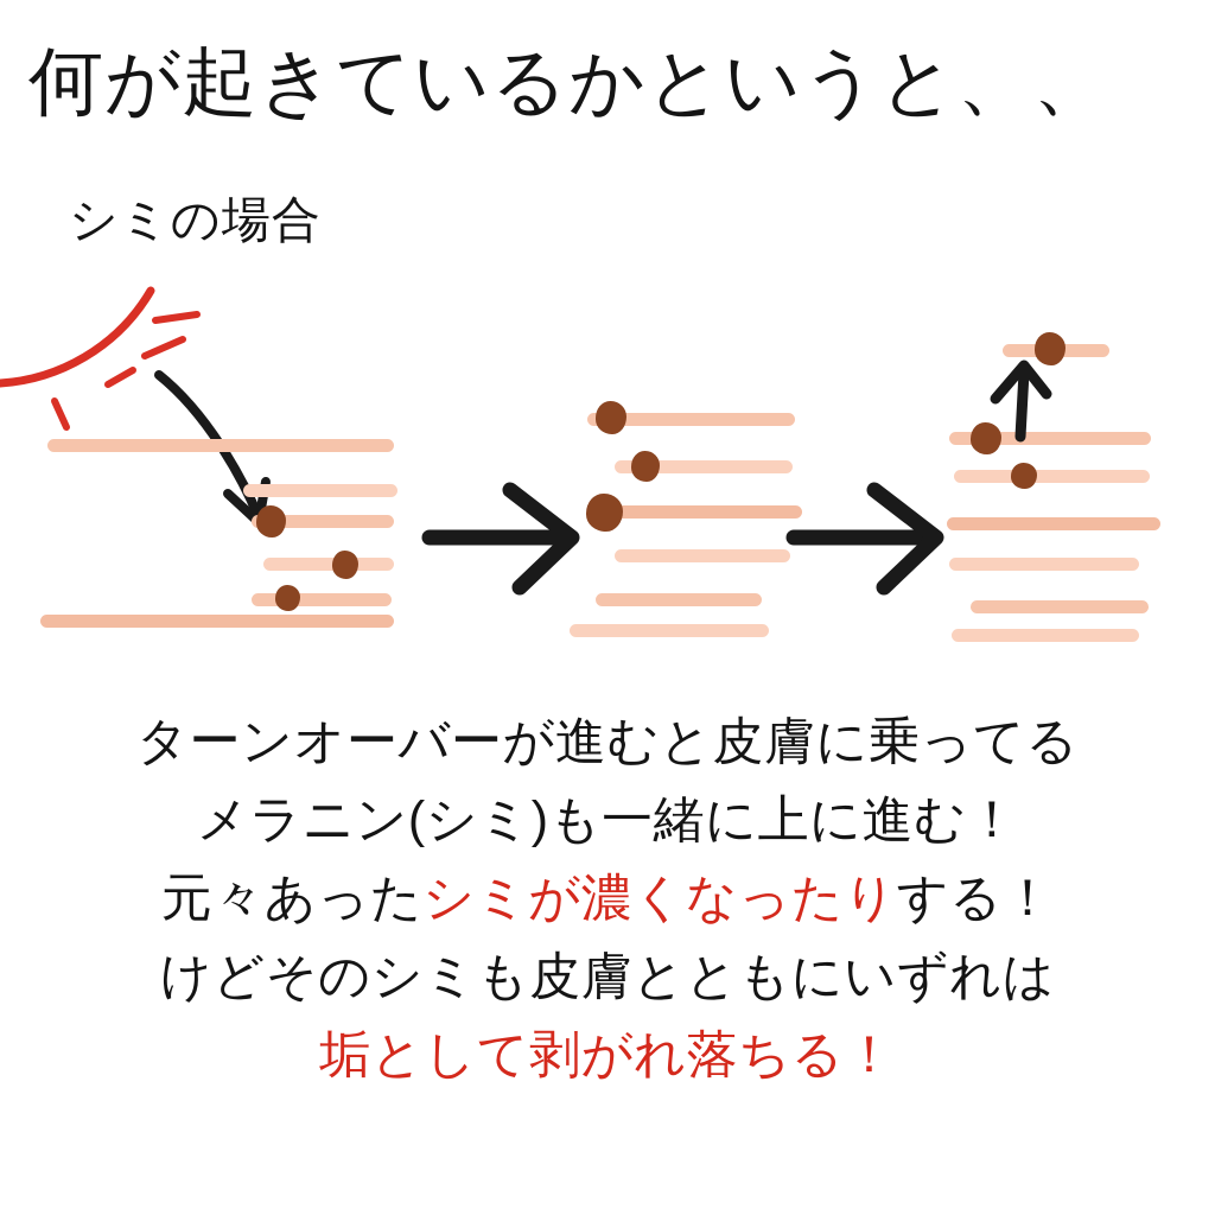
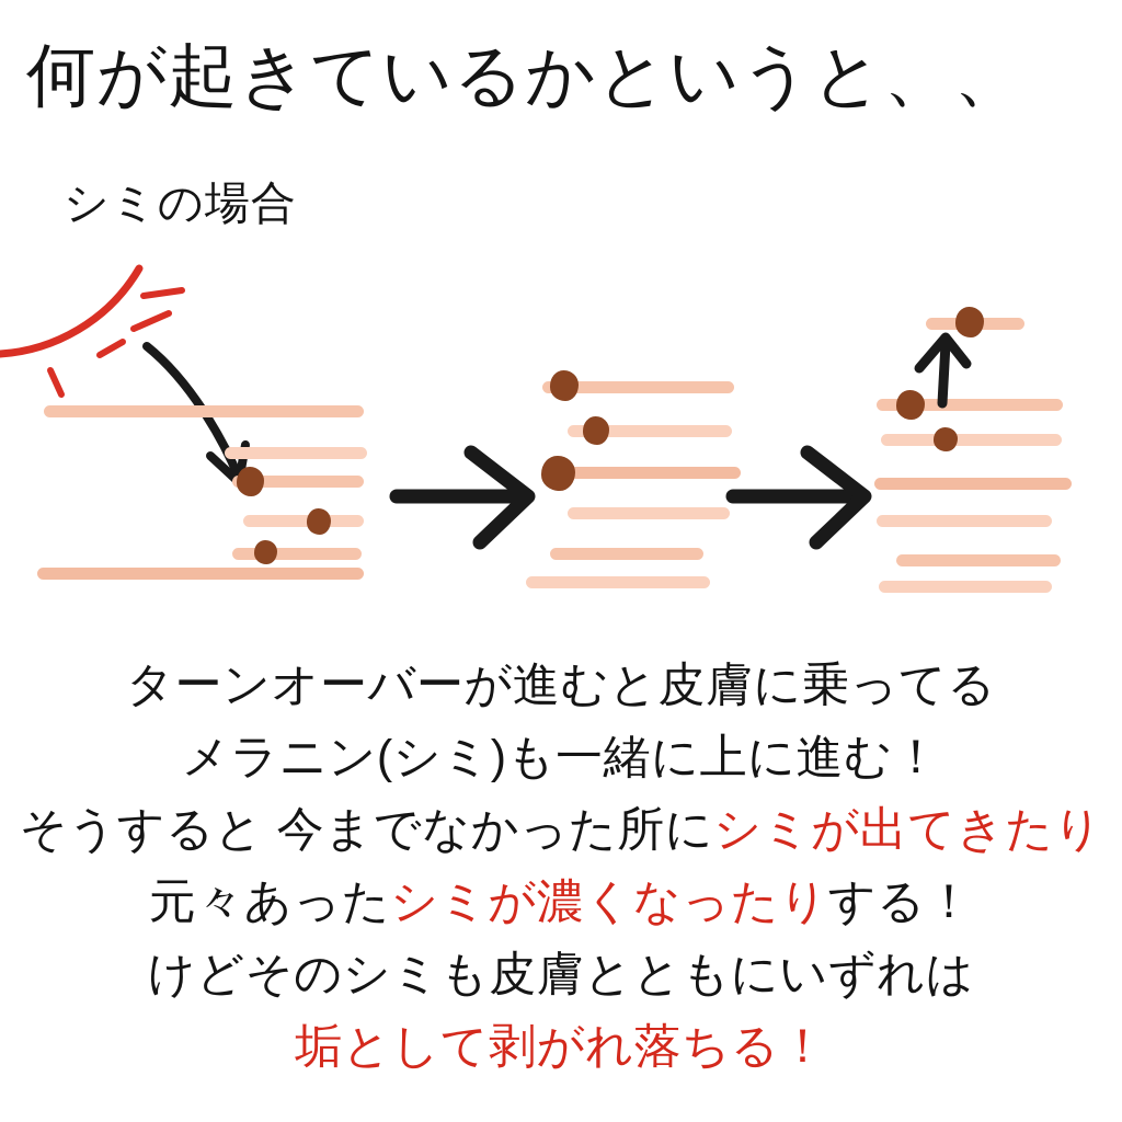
  何が起きているかというと、、
  シミの場合
  ターンオーバーが進むと皮膚に乗ってる
  メラニン(シミ)も一緒に上に進む！
+ そうすると 今までなかった所にシミが出てきたり
  元々あったシミが濃くなったりする！
  けどそのシミも皮膚とともにいずれは
  垢として剥がれ落ちる！
